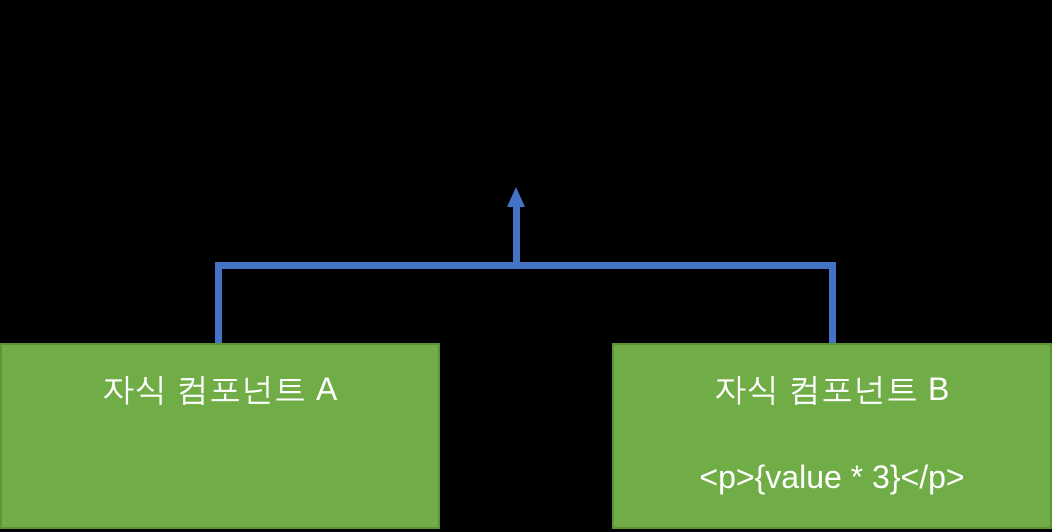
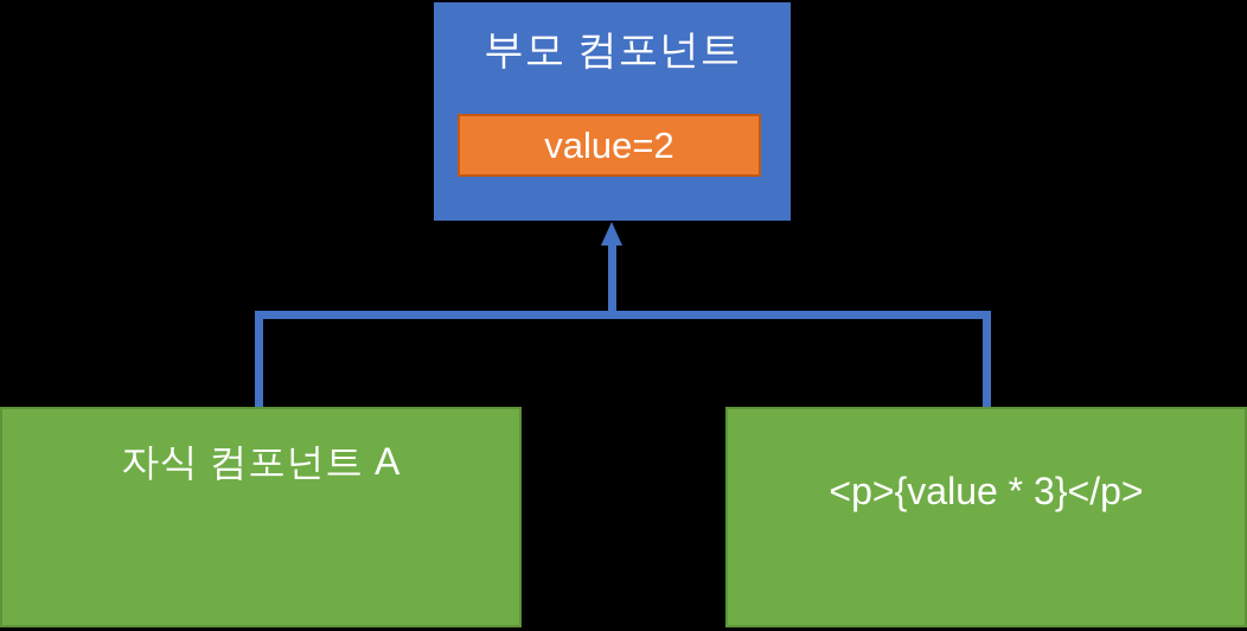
+ 부모 컴포넌트
+ value=2
  자식 컴포넌트 A
- 자식 컴포넌트 B
  <p>{value * 3}</p>
